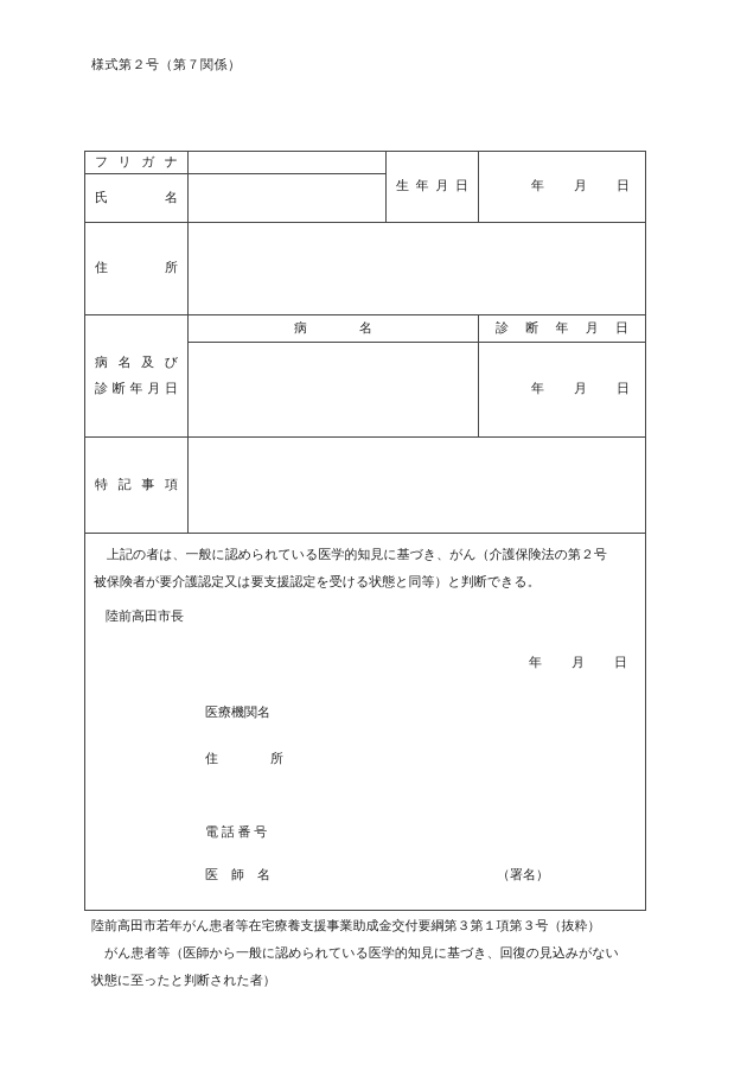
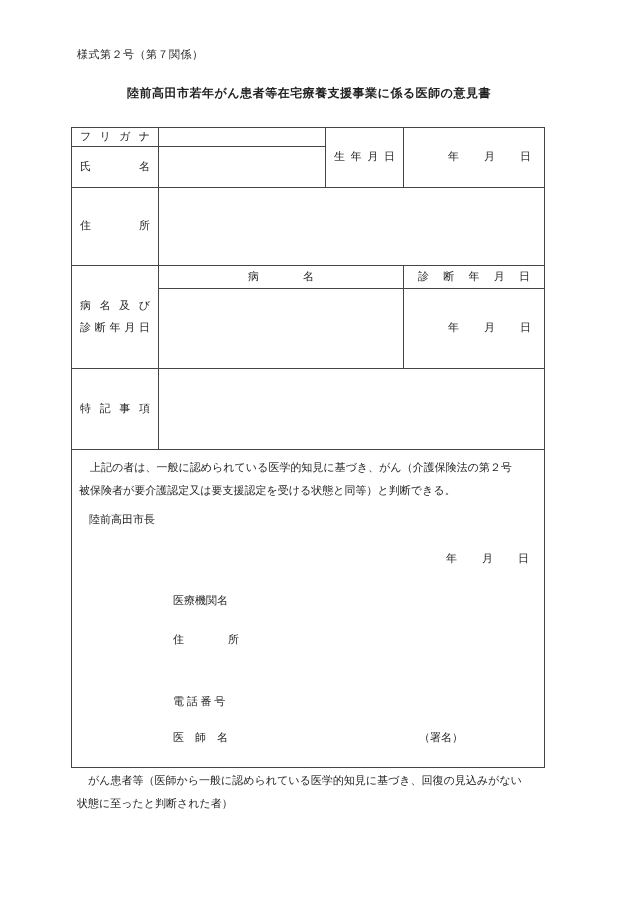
  様式第２号（第７関係）
+ 陸前高田市若年がん患者等在宅療養支援事業に係る医師の意見書
  フリガナ		生年月日	年 月 日
  氏名
  住所
  病名及び 診断年月日	病 名	診断年月日
  	年 月 日
  特記事項
  上記の者は、一般に認められている医学的知見に基づき、がん（介護保険法の第２号 被保険者が要介護認定又は要支援認定を受ける状態と同等）と判断できる。 陸前高田市長 年 月 日 医療機関名 住 所 電 話 番 号 医 師 名 （署名）
- 陸前高田市若年がん患者等在宅療養支援事業助成金交付要綱第３第１項第３号（抜粋）
  がん患者等（医師から一般に認められている医学的知見に基づき、回復の見込みがない
  状態に至ったと判断された者）
